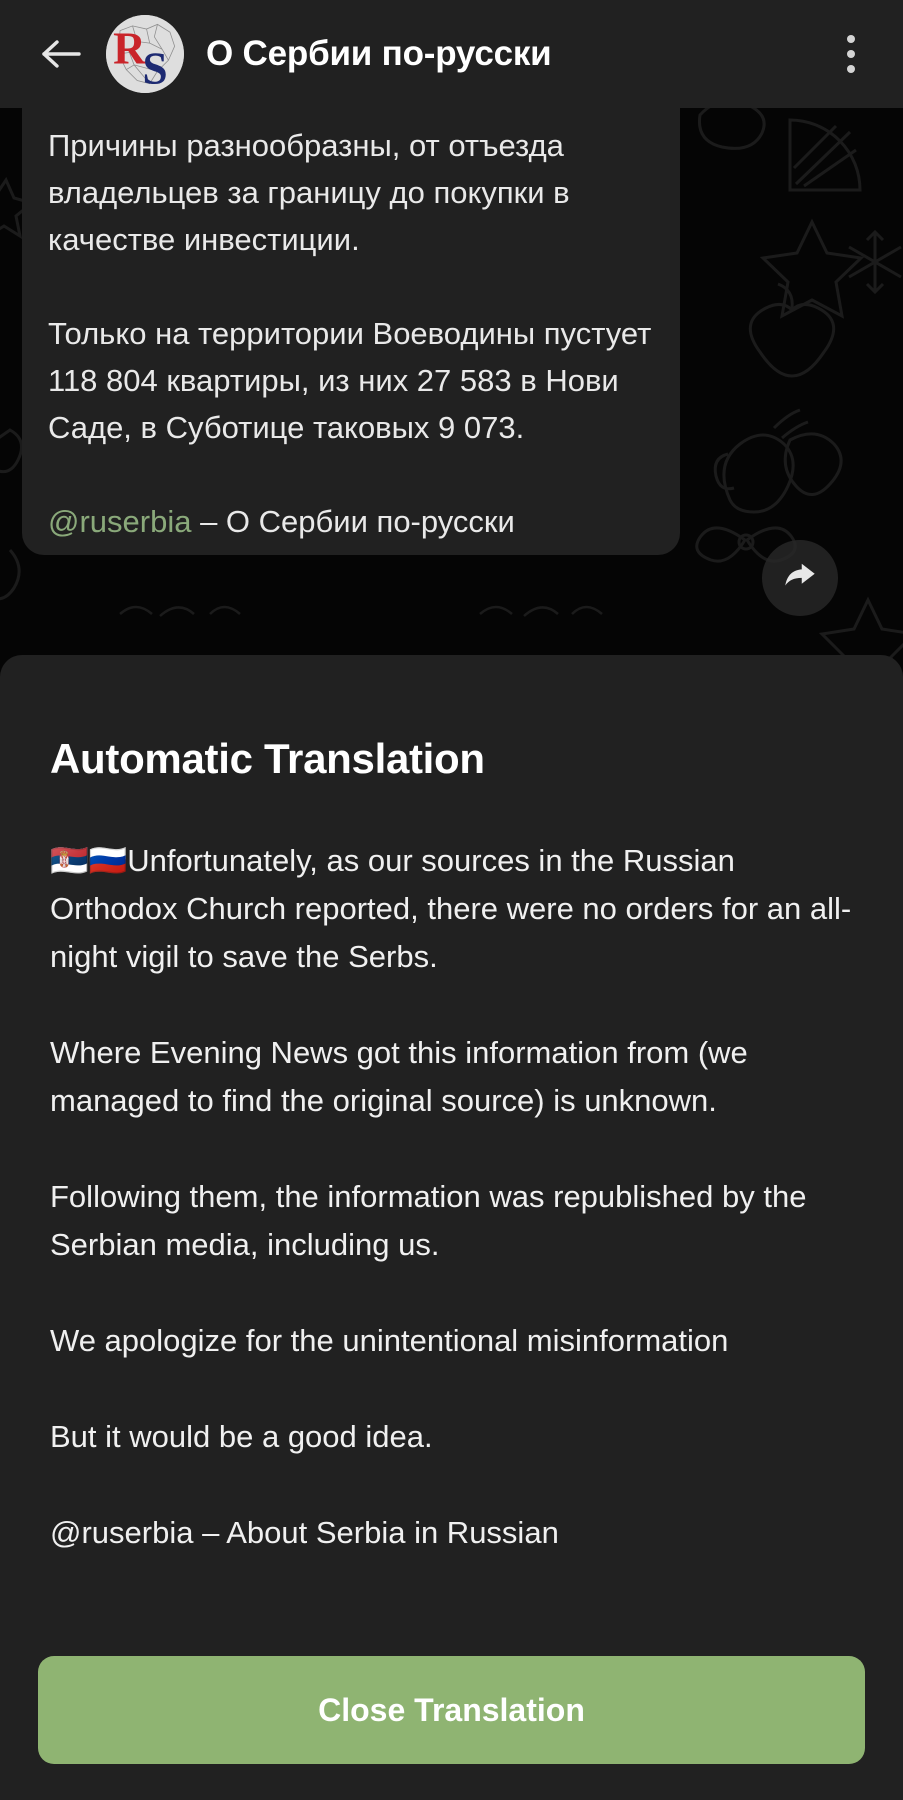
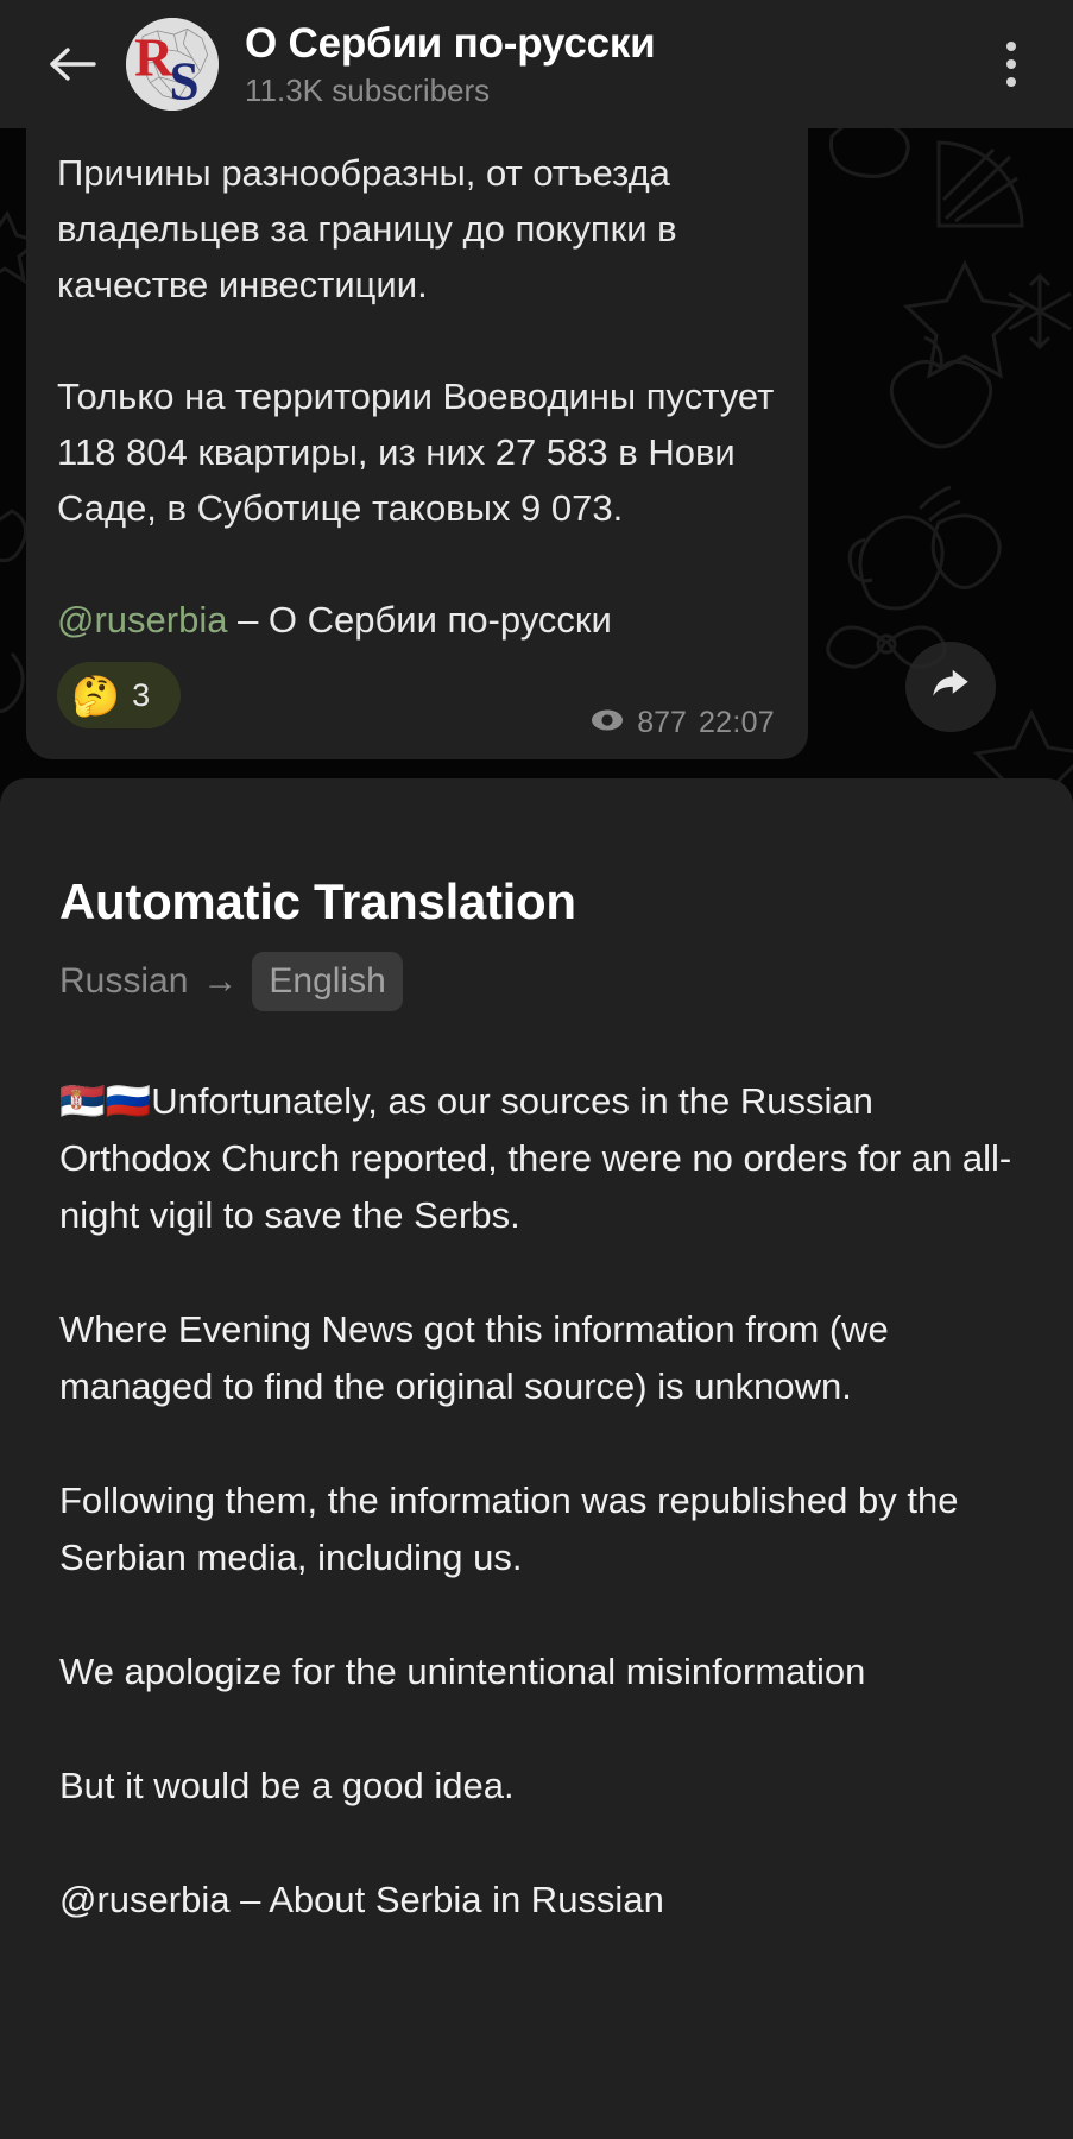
  Причины разнообразны, от отъезда владельцев за границу до покупки в качестве инвестиции.
  Только на территории Воеводины пустует 118 804 квартиры, из них 27 583 в Нови Саде, в Суботице таковых 9 073.
  @ruserbia – О Сербии по-русски
+ 🤔
+ 3
+ 877
+ 22:07
  R
  S
  О Сербии по-русски
+ 11.3K subscribers
  Automatic Translation
+ Russian
+ →
+ English
  🇷🇸🇷🇺Unfortunately, as our sources in the Russian Orthodox Church reported, there were no orders for an all-night vigil to save the Serbs.
  Where Evening News got this information from (we managed to find the original source) is unknown.
  Following them, the information was republished by the Serbian media, including us.
  We apologize for the unintentional misinformation
  But it would be a good idea.
  @ruserbia – About Serbia in Russian
- Close Translation
